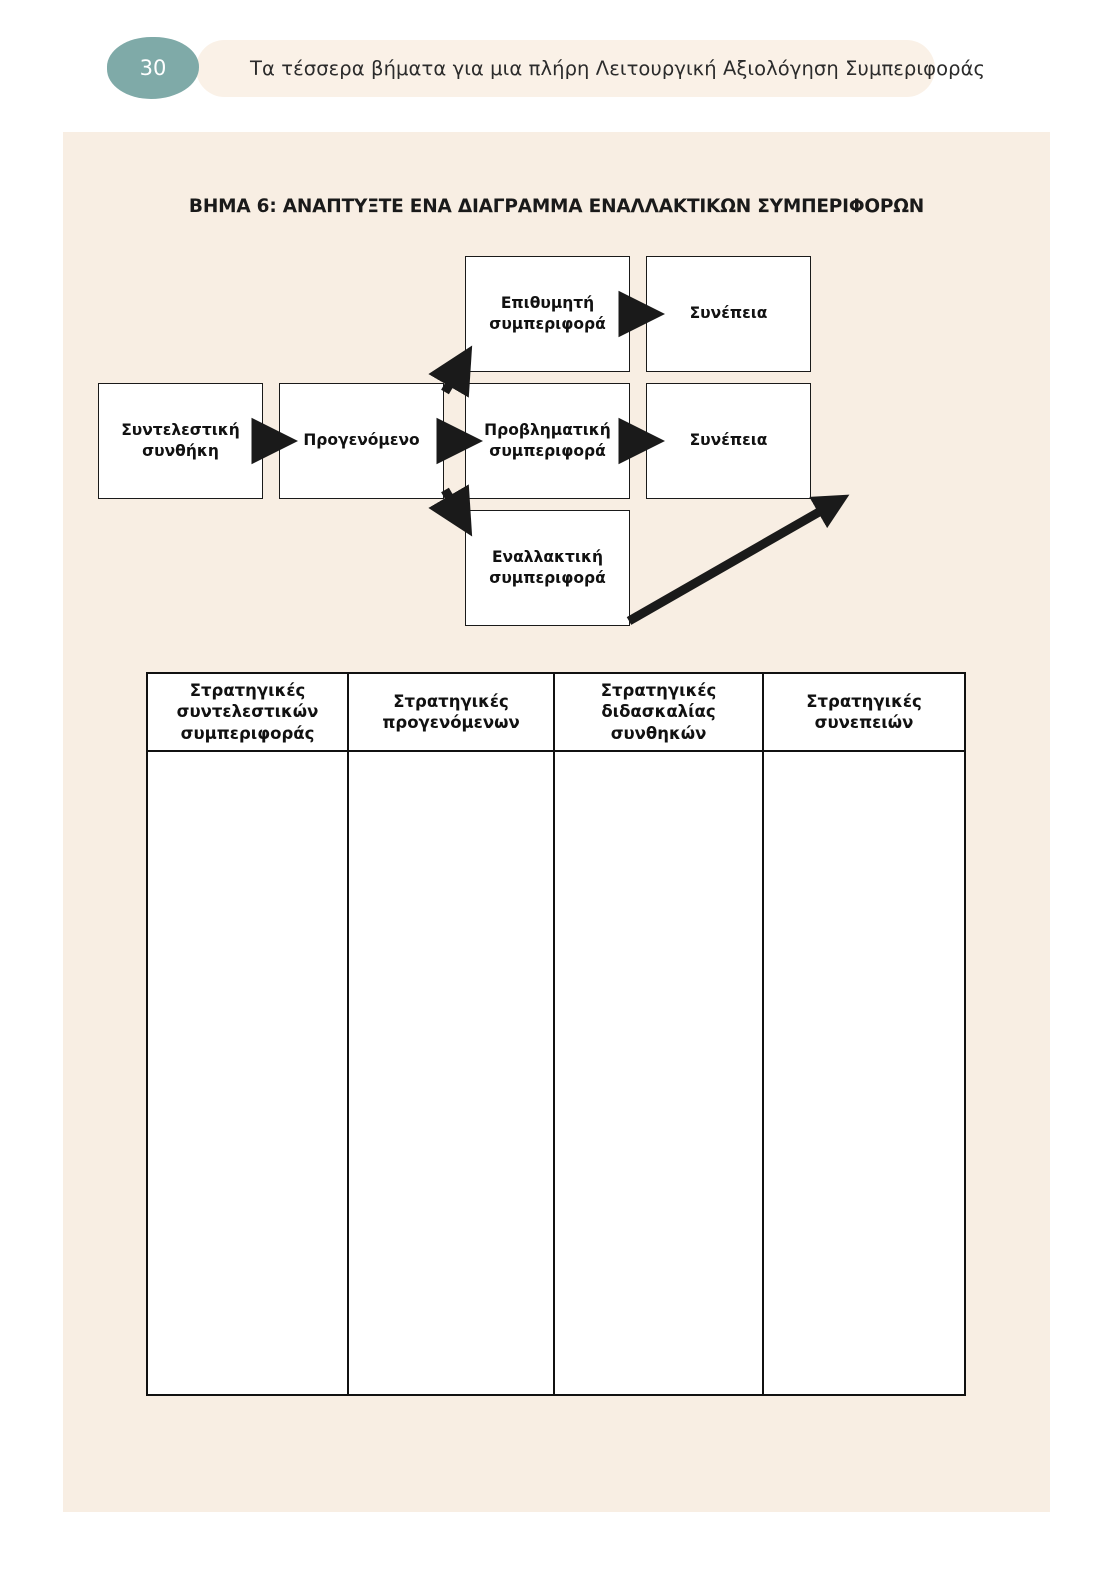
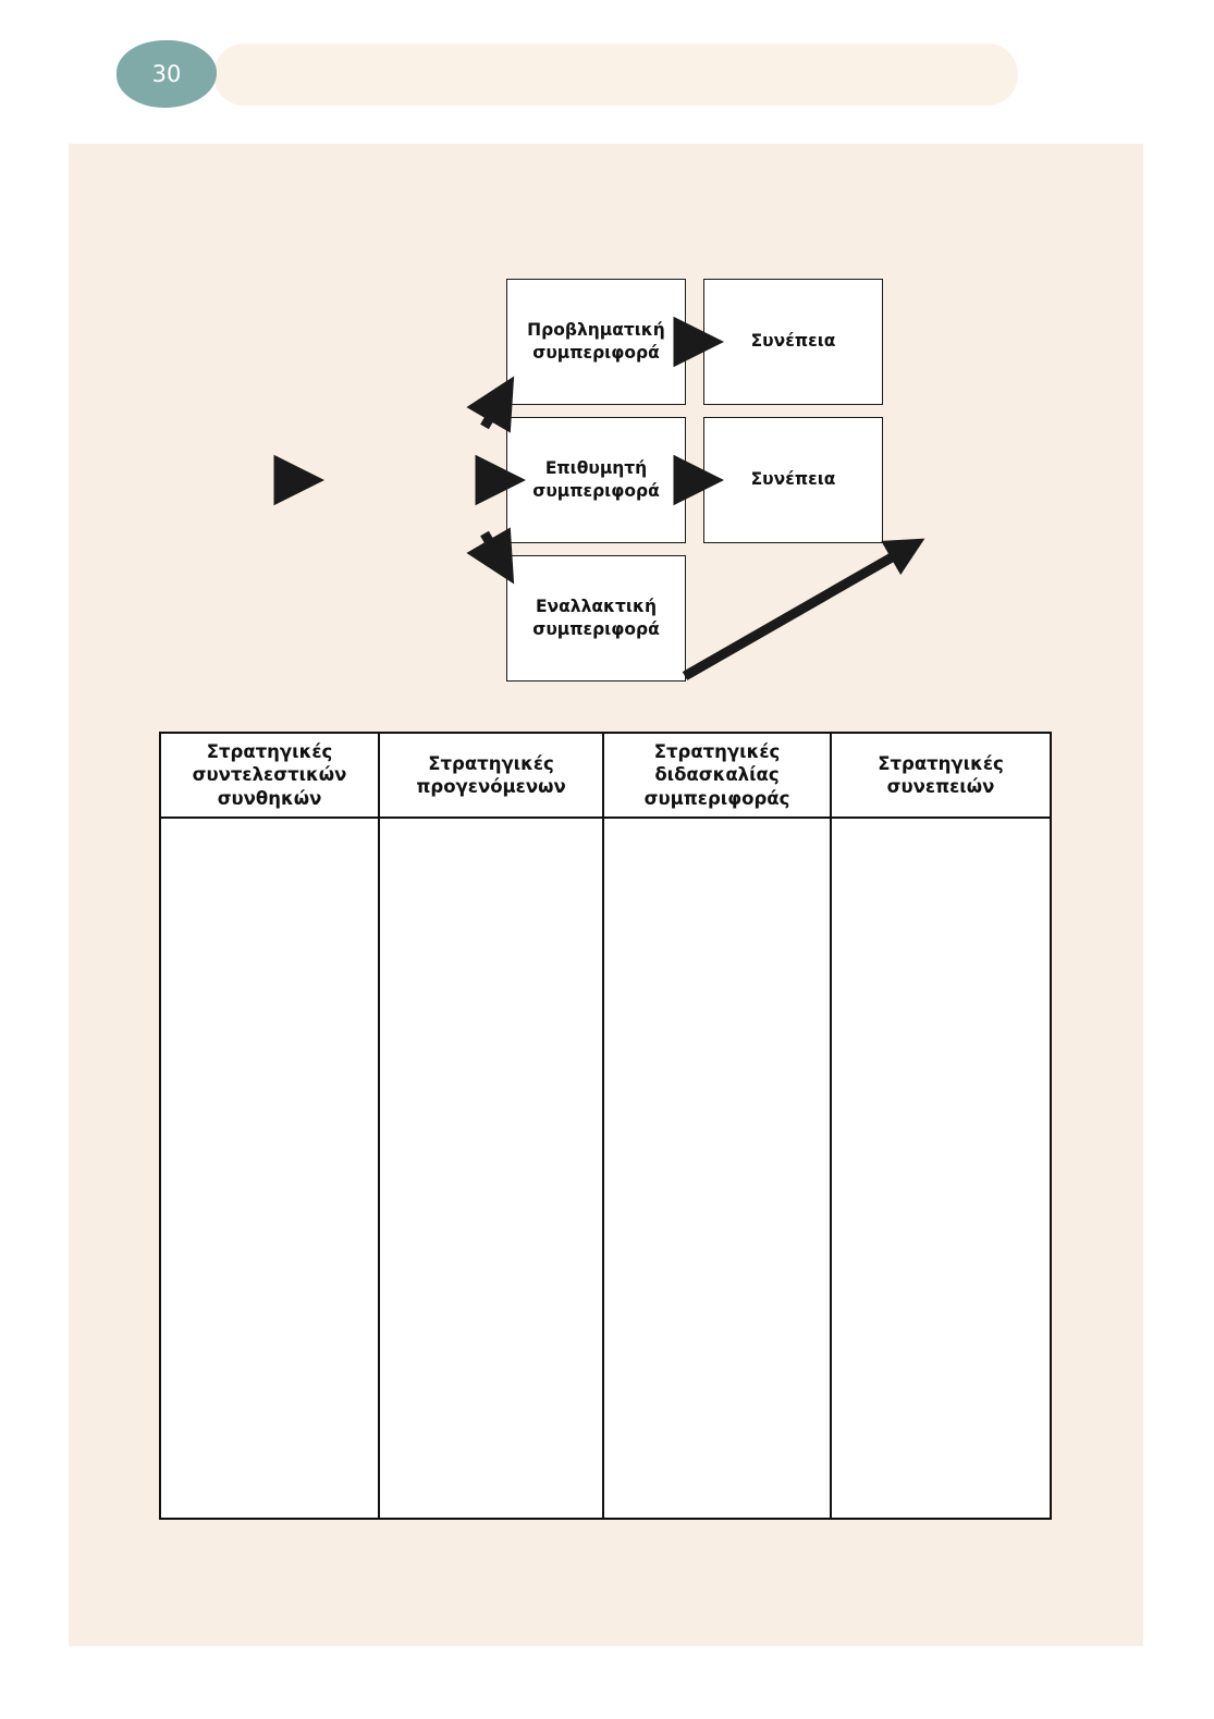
- Τα τέσσερα βήματα για μια πλήρη Λειτουργική Αξιολόγηση Συμπεριφοράς
  30
- ΒΗΜΑ 6: ΑΝΑΠΤΥΞΤΕ ΕΝΑ ΔΙΑΓΡΑΜΜΑ ΕΝΑΛΛΑΚΤΙΚΩΝ ΣΥΜΠΕΡΙΦΟΡΩΝ
- Συντελεστική
- συνθήκη
- Προγενόμενο
- Επιθυμητή
+ Προβληματική
  συμπεριφορά
- Προβληματική
+ Επιθυμητή
  συμπεριφορά
  Εναλλακτική
  συμπεριφορά
  Συνέπεια
  Συνέπεια
  Στρατηγικές
  συντελεστικών
- συμπεριφοράς
+ συνθηκών
  Στρατηγικές
  προγενόμενων
  Στρατηγικές
  διδασκαλίας
- συνθηκών
+ συμπεριφοράς
  Στρατηγικές
  συνεπειών
